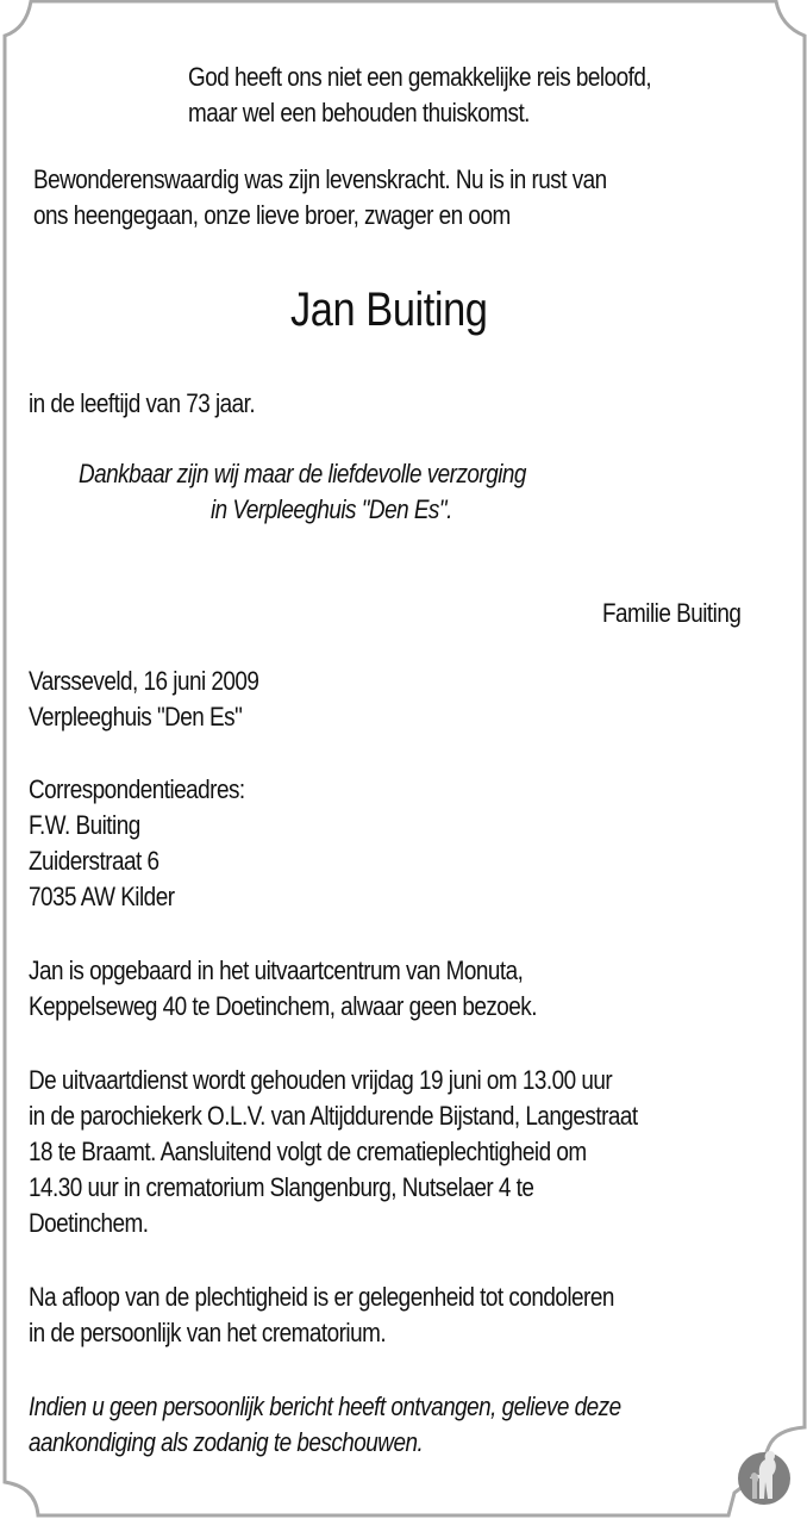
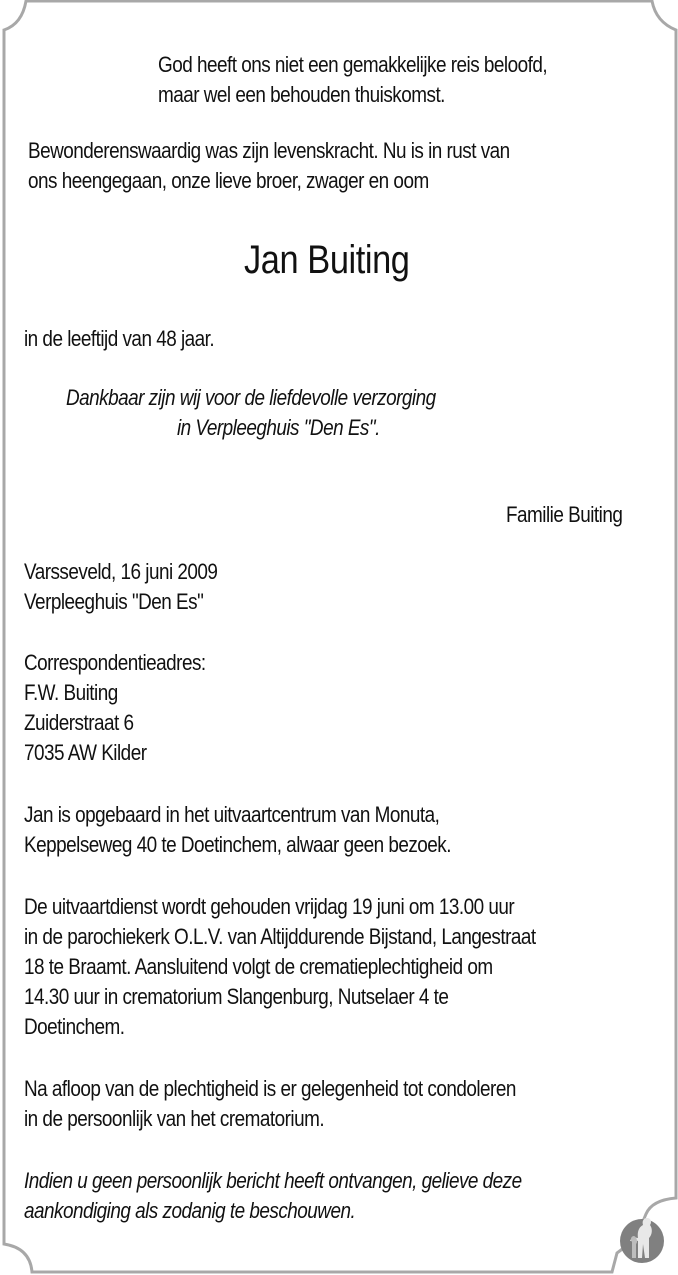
  God heeft ons niet een gemakkelijke reis beloofd,
  maar wel een behouden thuiskomst.
  Bewonderenswaardig was zijn levenskracht. Nu is in rust van
  ons heengegaan, onze lieve broer, zwager en oom
  Jan Buiting
- in de leeftijd van 73 jaar.
+ in de leeftijd van 48 jaar.
- Dankbaar zijn wij maar de liefdevolle verzorging
+ Dankbaar zijn wij voor de liefdevolle verzorging
  in Verpleeghuis "Den Es".
  Familie Buiting
  Varsseveld, 16 juni 2009
  Verpleeghuis "Den Es"
  Correspondentieadres:
  F.W. Buiting
  Zuiderstraat 6
  7035 AW Kilder
  Jan is opgebaard in het uitvaartcentrum van Monuta,
  Keppelseweg 40 te Doetinchem, alwaar geen bezoek.
  De uitvaartdienst wordt gehouden vrijdag 19 juni om 13.00 uur
  in de parochiekerk O.L.V. van Altijddurende Bijstand, Langestraat
  18 te Braamt. Aansluitend volgt de crematieplechtigheid om
  14.30 uur in crematorium Slangenburg, Nutselaer 4 te
  Doetinchem.
  Na afloop van de plechtigheid is er gelegenheid tot condoleren
  in de persoonlijk van het crematorium.
  Indien u geen persoonlijk bericht heeft ontvangen, gelieve deze
  aankondiging als zodanig te beschouwen.
